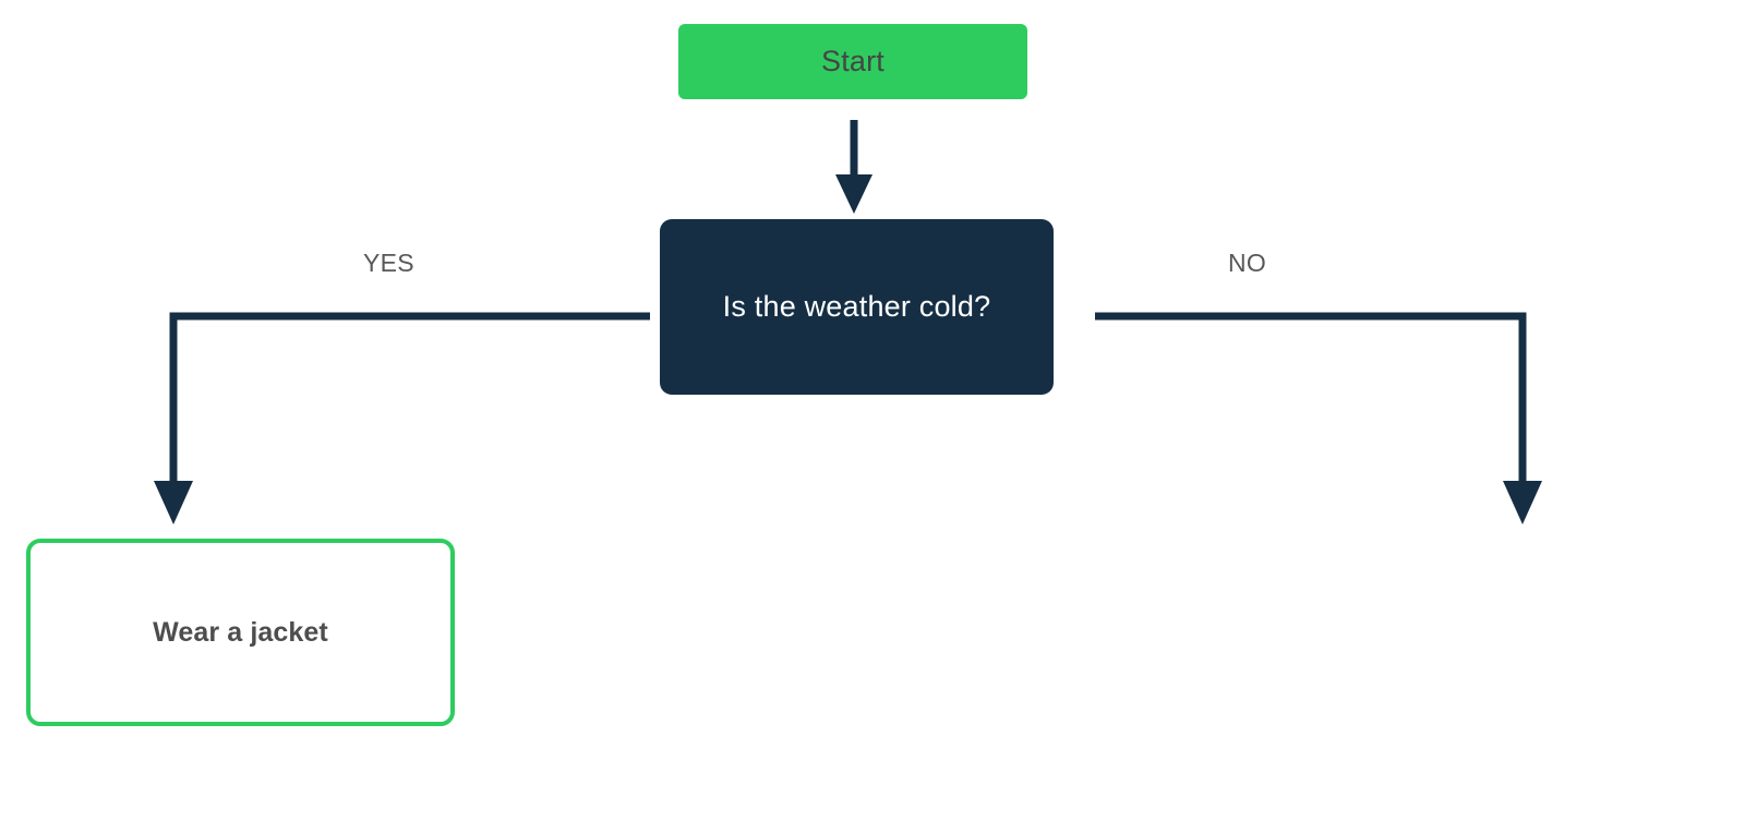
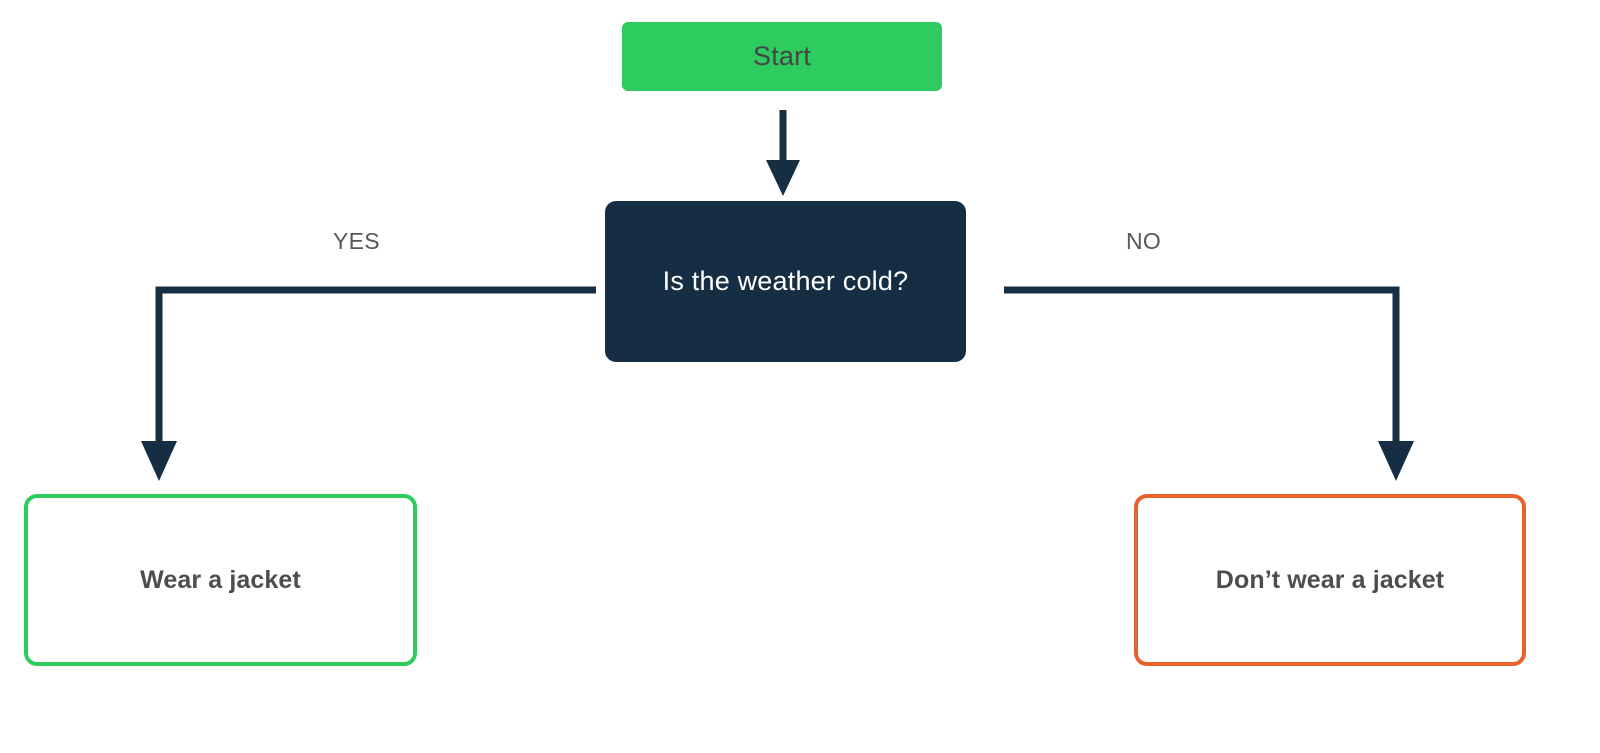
  Start
  Is the weather cold?
  Wear a jacket
+ Don’t wear a jacket
  YES
  NO
